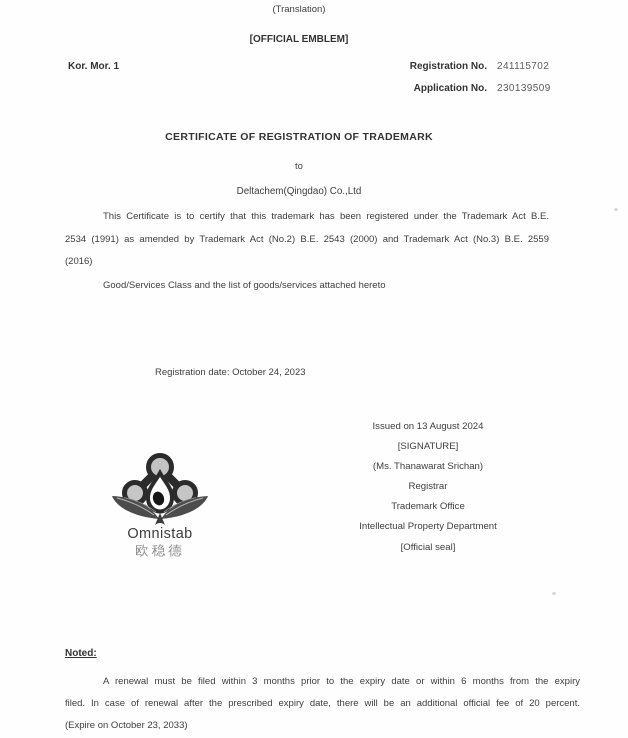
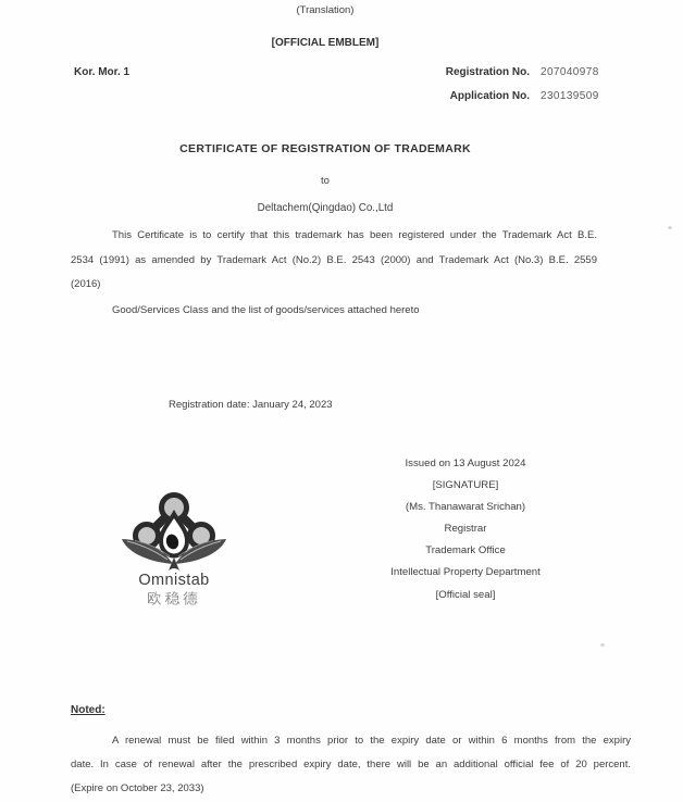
  (Translation)
  [OFFICIAL EMBLEM]
  Kor. Mor. 1
  Registration No.
- 241115702
+ 207040978
  Application No.
  230139509
  CERTIFICATE OF REGISTRATION OF TRADEMARK
  to
  Deltachem(Qingdao) Co.,Ltd
  This Certificate is to certify that this trademark has been registered under the Trademark Act B.E.
  2534 (1991) as amended by Trademark Act (No.2) B.E. 2543 (2000) and Trademark Act (No.3) B.E. 2559
  (2016)
  Good/Services Class and the list of goods/services attached hereto
- Registration date: October 24, 2023
+ Registration date: January 24, 2023
  Issued on 13 August 2024
  [SIGNATURE]
  (Ms. Thanawarat Srichan)
  Registrar
  Trademark Office
  Intellectual Property Department
  [Official seal]
  Omnistab
  欧稳德
  Noted:
  A renewal must be filed within 3 months prior to the expiry date or within 6 months from the expiry
- filed. In case of renewal after the prescribed expiry date, there will be an additional official fee of 20 percent.
+ date. In case of renewal after the prescribed expiry date, there will be an additional official fee of 20 percent.
  (Expire on October 23, 2033)
